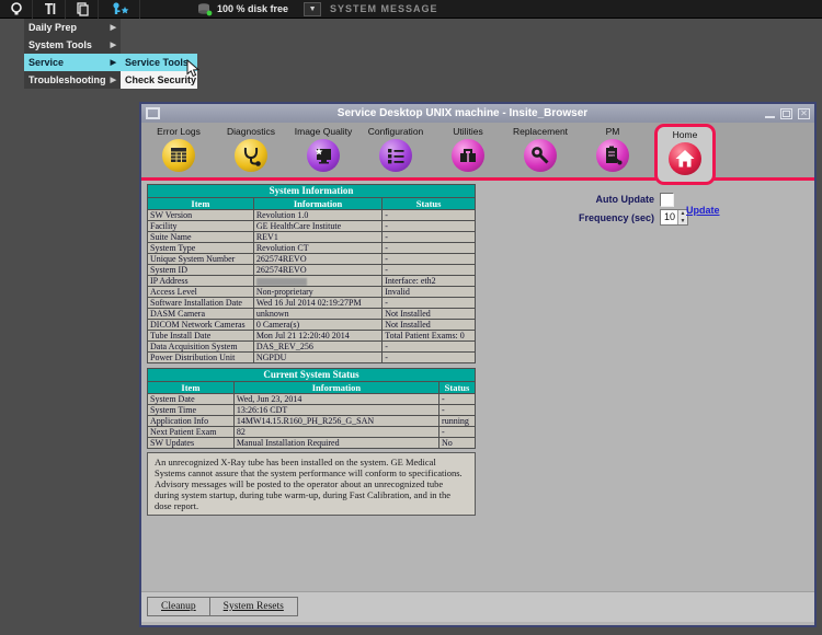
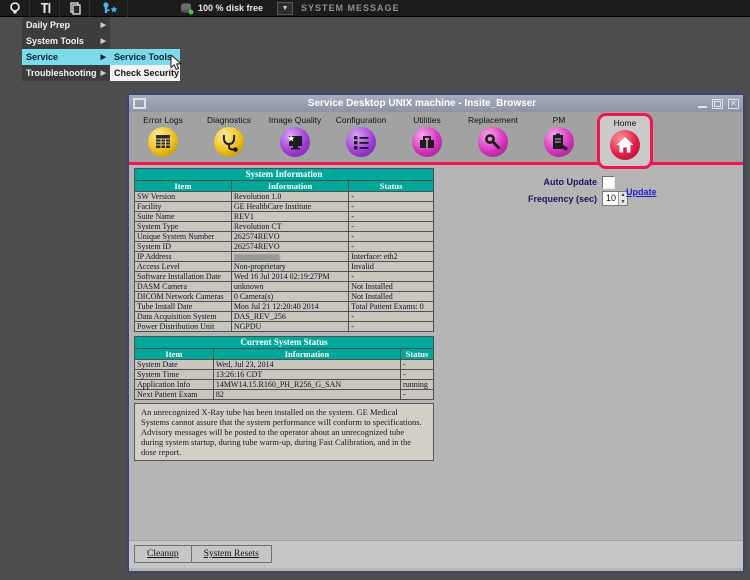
  100 % disk free
  SYSTEM MESSAGE
  Daily Prep
  System Tools
  Service
  Troubleshooting
  Service Tools
  Check Security
  Service Desktop UNIX machine - Insite_Browser
  ✕
  Error Logs
  Diagnostics
  Image Quality
  Configuration
  Utilities
  Replacement
  PM
  Home
  System Information
  Item	Information	Status
  SW Version	Revolution 1.0	-
  Facility	GE HealthCare Institute	-
  Suite Name	REV1	-
  System Type	Revolution CT	-
  Unique System Number	262574REVO	-
  System ID	262574REVO	-
  IP Address		Interface: eth2
  Access Level	Non-proprietary	Invalid
  Software Installation Date	Wed 16 Jul 2014 02:19:27PM	-
  DASM Camera	unknown	Not Installed
  DICOM Network Cameras	0 Camera(s)	Not Installed
  Tube Install Date	Mon Jul 21 12:20:40 2014	Total Patient Exams: 0
  Data Acquisition System	DAS_REV_256	-
  Power Distribution Unit	NGPDU	-
  Current System Status
  Item	Information	Status
- System Date	Wed, Jun 23, 2014	-
+ System Date	Wed, Jul 23, 2014	-
  System Time	13:26:16 CDT	-
  Application Info	14MW14.15.R160_PH_R256_G_SAN	running
  Next Patient Exam	82	-
- SW Updates	Manual Installation Required	No
  An unrecognized X-Ray tube has been installed on the system. GE Medical Systems cannot assure that the system performance will conform to specifications. Advisory messages will be posted to the operator about an unrecognized tube during system startup, during tube warm-up, during Fast Calibration, and in the dose report.
  Auto Update
  Frequency (sec)
  10
  Update
  Cleanup
  System Resets
